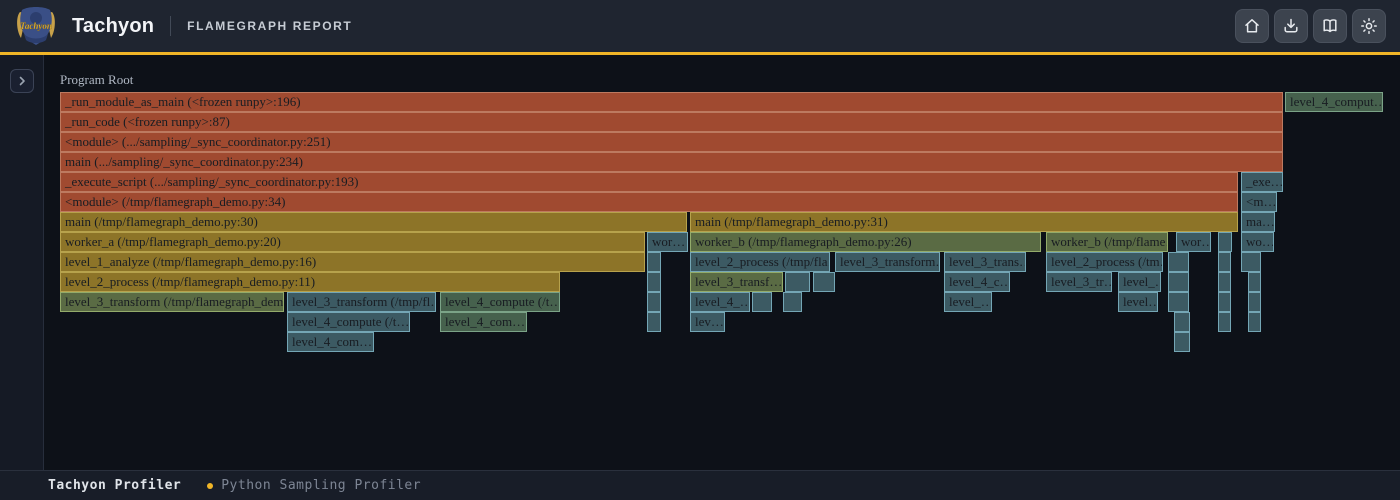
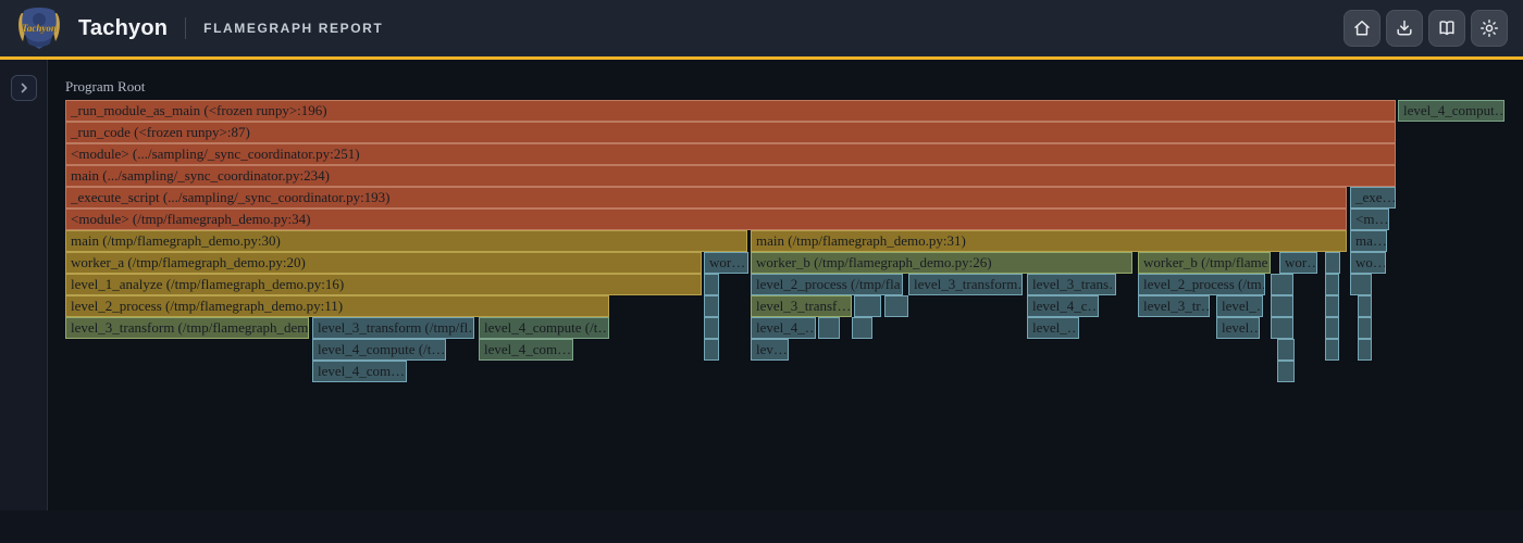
  Tachyon
  Tachyon
  FLAMEGRAPH REPORT
  Program Root
  _run_module_as_main (<frozen runpy>:196)
  level_4_comput…
  _run_code (<frozen runpy>:87)
  <module> (.../sampling/_sync_coordinator.py:251)
  main (.../sampling/_sync_coordinator.py:234)
  _execute_script (.../sampling/_sync_coordinator.py:193)
  _exe…
  <module> (/tmp/flamegraph_demo.py:34)
  <m…
  main (/tmp/flamegraph_demo.py:30)
  main (/tmp/flamegraph_demo.py:31)
  ma…
  worker_a (/tmp/flamegraph_demo.py:20)
  wor…
  worker_b (/tmp/flamegraph_demo.py:26)
  worker_b (/tmp/flame
  wor…
  wo…
  level_1_analyze (/tmp/flamegraph_demo.py:16)
  level_2_process (/tmp/fla
  level_3_transform
  level_3_trans…
  level_2_process (/tm
  level_2_process (/tmp/flamegraph_demo.py:11)
  level_3_transf…
  level_4_c…
  level_3_tr…
  level_
  level_3_transform (/tmp/flamegraph_dem
  level_3_transform (/tmp/fl
  level_4_compute (/t…
  level_4_…
  level_…
  level…
  level_4_compute (/t…
  level_4_com…
  lev…
  level_4_com…
- Tachyon Profiler
- Python Sampling Profiler
